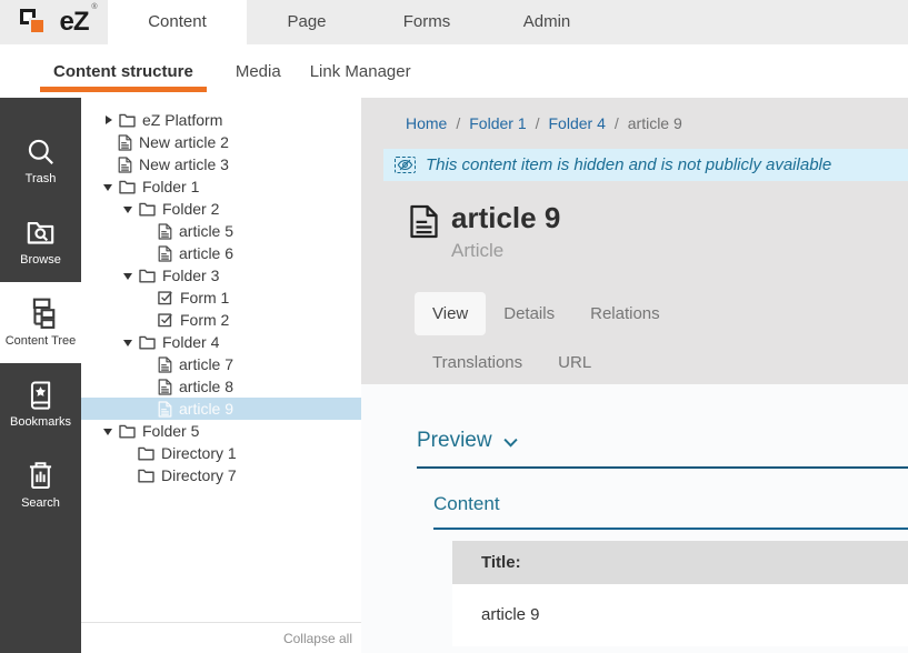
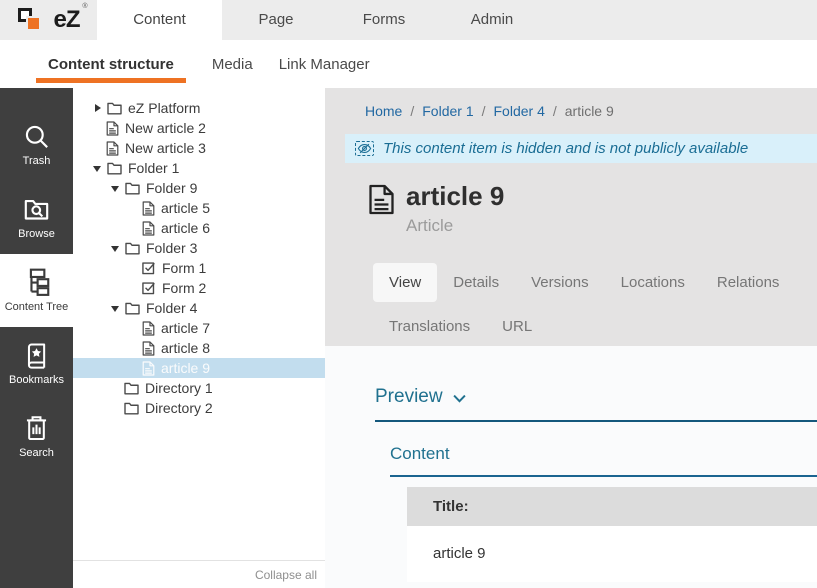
  eZ
  Content
  Page
  Forms
  Admin
  Content structure
  Media
  Link Manager
  Trash
  Browse
  Content Tree
  Bookmarks
  Search
  eZ Platform
  New article 2
  New article 3
  Folder 1
- Folder 2
+ Folder 9
  article 5
  article 6
  Folder 3
  Form 1
  Form 2
  Folder 4
  article 7
  article 8
  article 9
- Folder 5
  Directory 1
- Directory 7
+ Directory 2
  Collapse all
  Home / Folder 1 / Folder 4 / article 9
  This content item is hidden and is not publicly available
  article 9
  Article
  View
  Details
+ Versions
+ Locations
  Relations
  Translations
  URL
  Preview
  Content
  Title:
  article 9
